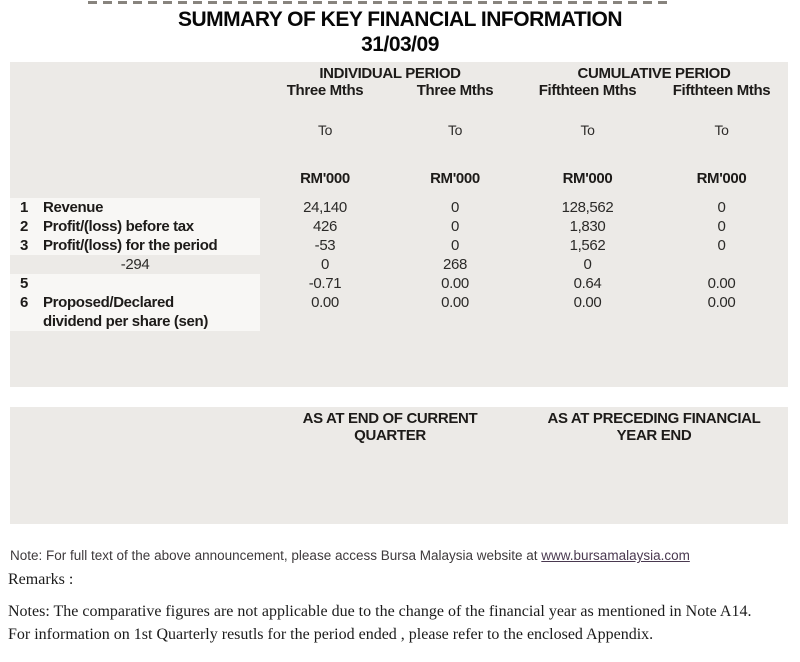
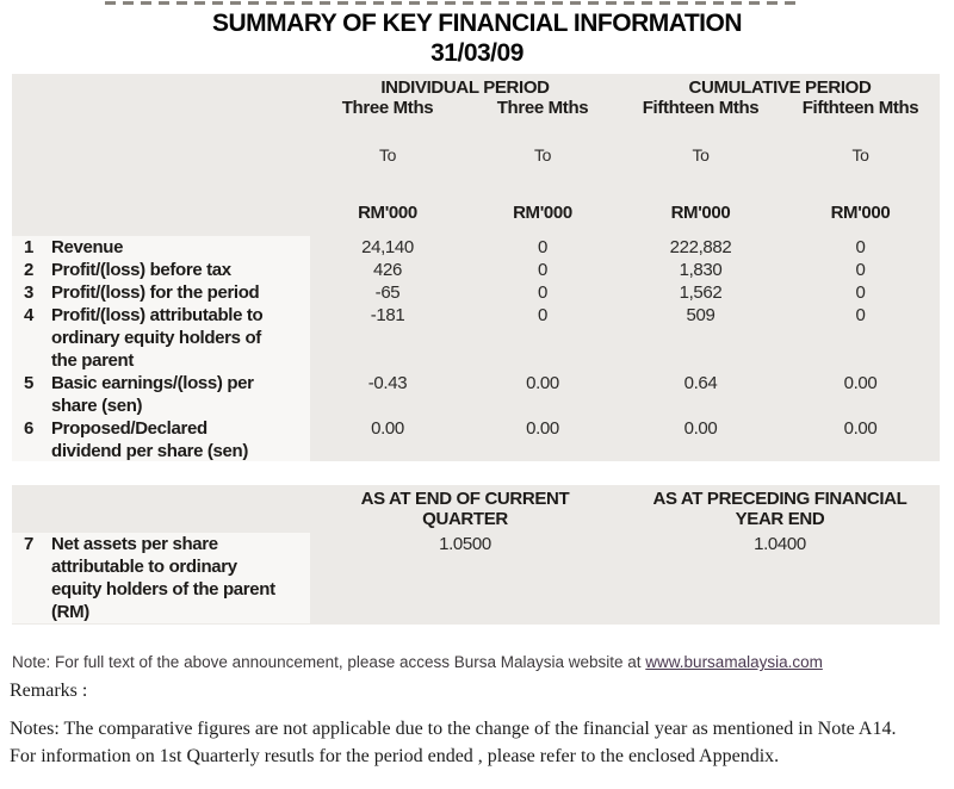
  SUMMARY OF KEY FINANCIAL INFORMATION
  31/03/09
  INDIVIDUAL PERIOD
  CUMULATIVE PERIOD
  Three Mths
  Three Mths
  Fifthteen Mths
  Fifthteen Mths
  To
  To
  To
  To
  RM'000
  RM'000
  RM'000
  RM'000
  1
  Revenue
  24,140
  0
- 128,562
+ 222,882
  0
  2
  Profit/(loss) before tax
  426
  0
  1,830
  0
  3
  Profit/(loss) for the period
- -53
+ -65
  0
  1,562
  0
+ 4
+ Profit/(loss) attributable to
+ ordinary equity holders of
+ the parent
- -294
+ -181
  0
- 268
+ 509
  0
  5
+ Basic earnings/(loss) per
+ share (sen)
- -0.71
+ -0.43
  0.00
  0.64
  0.00
  6
  Proposed/Declared
  dividend per share (sen)
  0.00
  0.00
  0.00
  0.00
  AS AT END OF CURRENT
  QUARTER
  AS AT PRECEDING FINANCIAL
  YEAR END
+ 7
+ Net assets per share
+ attributable to ordinary
+ equity holders of the parent
+ (RM)
+ 1.0500
+ 1.0400
  Note: For full text of the above announcement, please access Bursa Malaysia website at www.bursamalaysia.com
  Remarks :
  Notes: The comparative figures are not applicable due to the change of the financial year as mentioned in Note A14.
  For information on 1st Quarterly resutls for the period ended , please refer to the enclosed Appendix.
